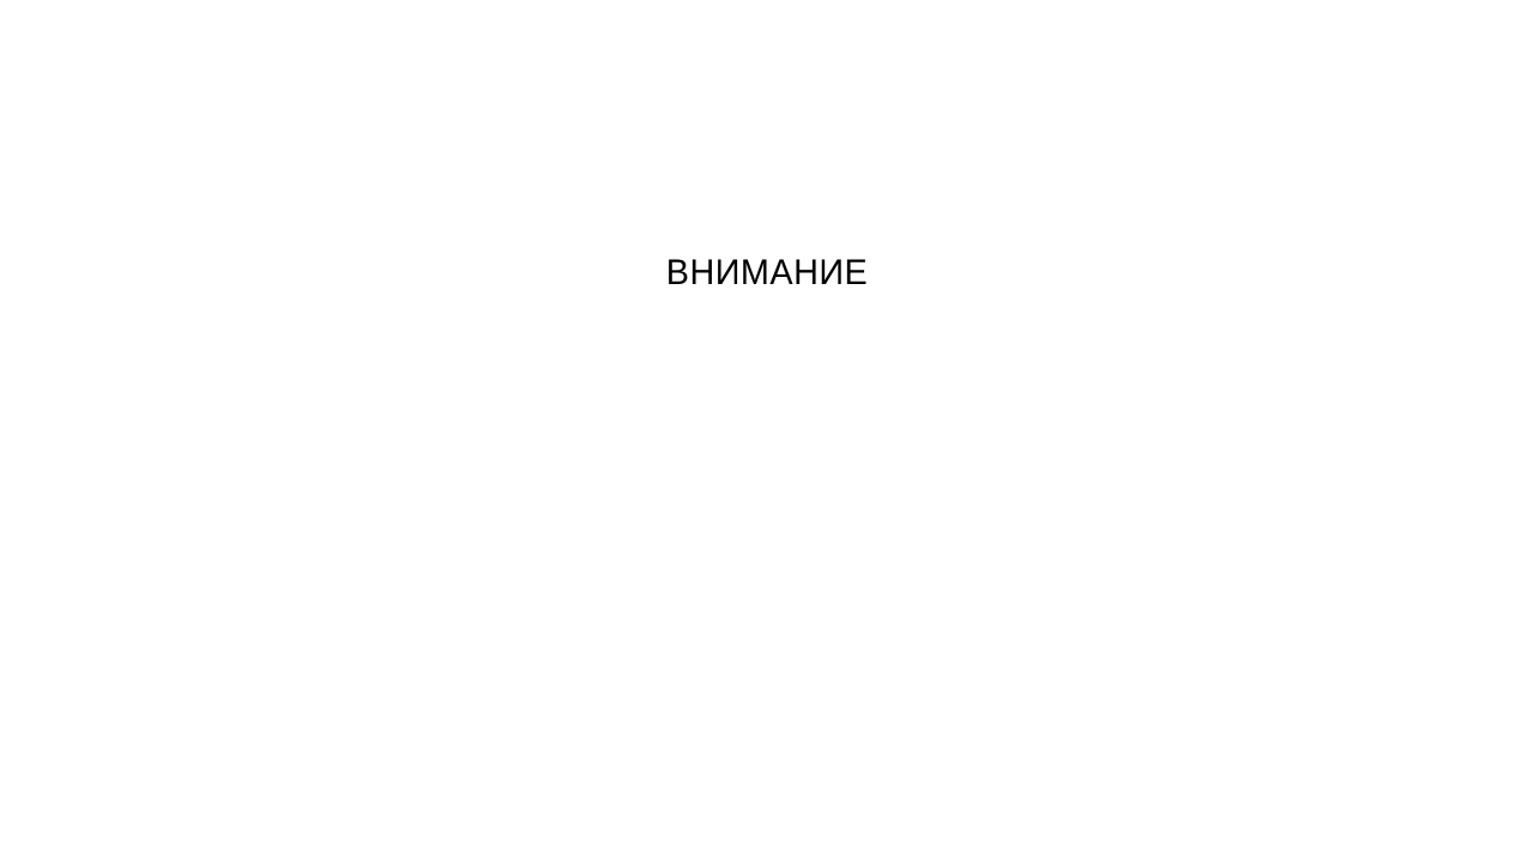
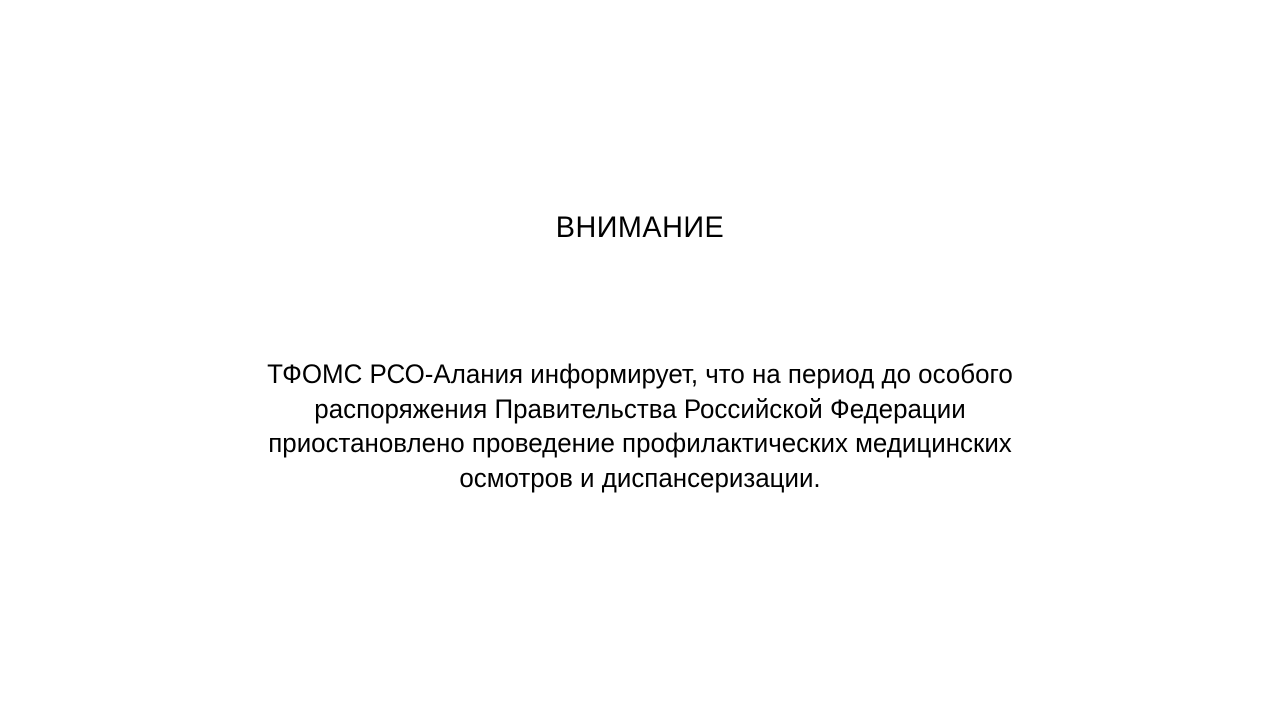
  ВНИМАНИЕ
+ ТФОМС РСО-Алания информирует, что на период до особого
+ распоряжения Правительства Российской Федерации
+ приостановлено проведение профилактических медицинских
+ осмотров и диспансеризации.
